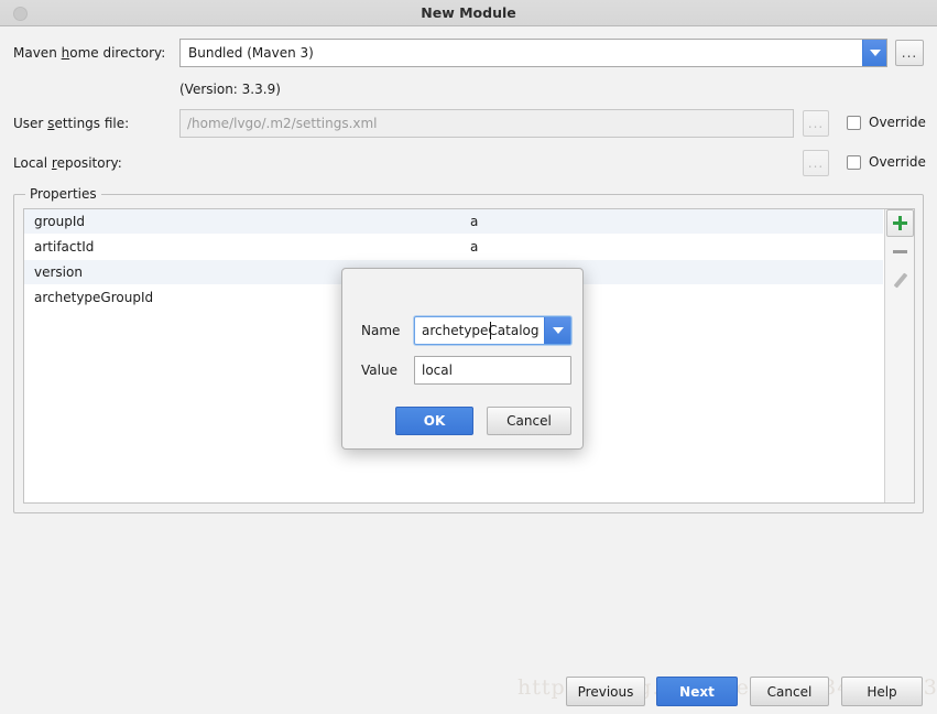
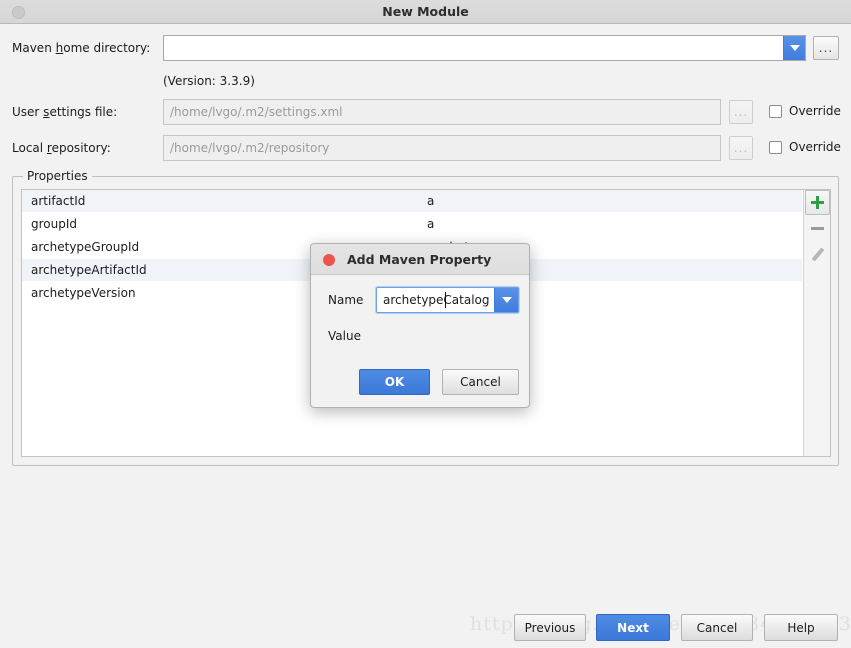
  New Module
  Maven home directory:
- Bundled (Maven 3)
  ...
  (Version: 3.3.9)
  User settings file:
  /home/lvgo/.m2/settings.xml
  ...
  Override
  Local repository:
+ /home/lvgo/.m2/repository
  ...
  Override
  Properties
- groupId
+ artifactId
  a
- artifactId
+ groupId
  a
- version
  archetypeGroupId
+ archetypeArtifactId
+ archetypeVersion
+ Add Maven Property
  Name
  archetypeCatalog
  Value
- local
  OK
  Cancel
  Previous
  Next
  Cancel
  Help
